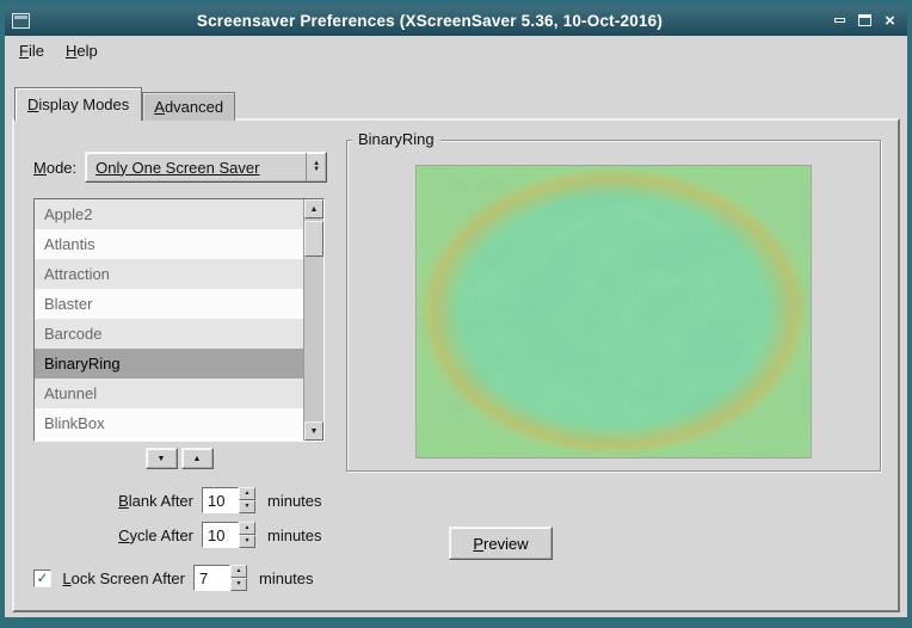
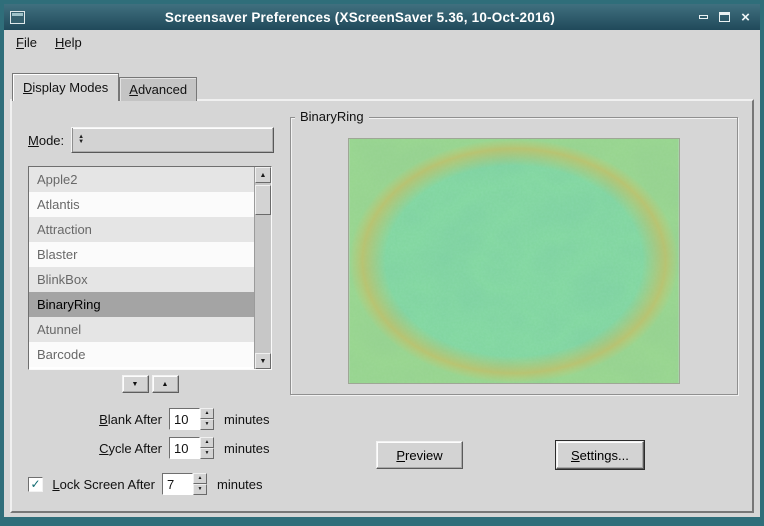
  Screensaver Preferences (XScreenSaver 5.36, 10-Oct-2016)
  ×
  File
  Help
  Display Modes
  Advanced
  Mode:
- Only One Screen Saver
  Apple2
  Atlantis
  Attraction
  Blaster
- Barcode
+ BlinkBox
  BinaryRing
  Atunnel
- BlinkBox
+ Barcode
  Blank After
  10
  minutes
  Cycle After
  10
  minutes
  ✓
  Lock Screen After
  7
  minutes
  BinaryRing
  Preview
+ Settings...
